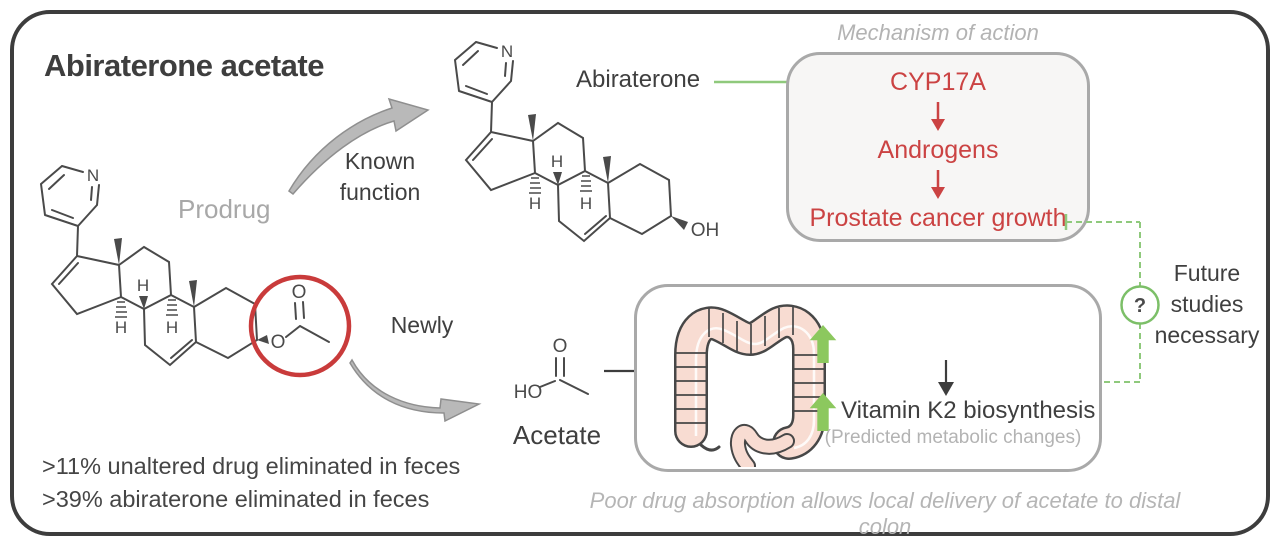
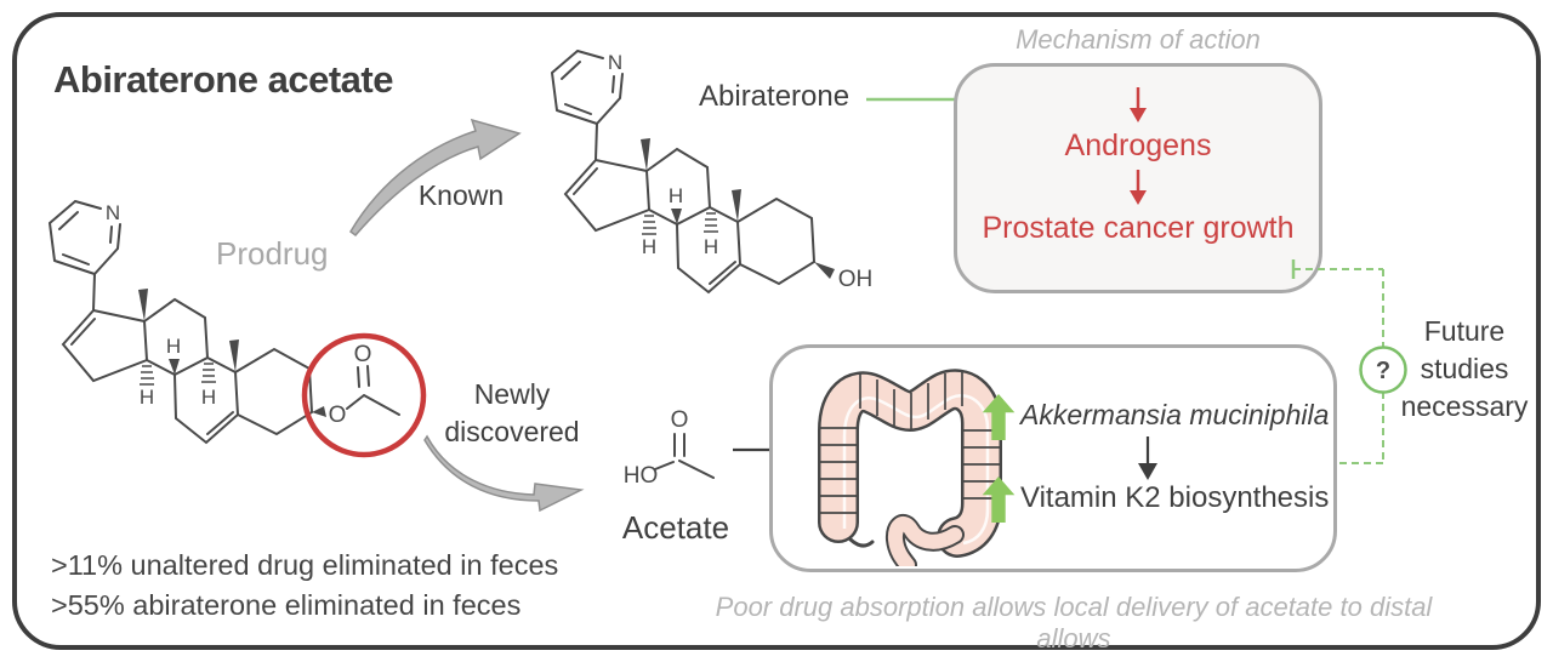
  Abiraterone acetate
  N
  H
  H
  H
  O
  O
  Prodrug
  Known
- function
  N
  H
  H
  H
  OH
  Abiraterone
  Mechanism of action
- CYP17A
  Androgens
  Prostate cancer growth
  ?
  Future
  studies
  necessary
  Newly
+ discovered
  O
  HO
  Acetate
+ Akkermansia muciniphila
  Vitamin K2 biosynthesis
- (Predicted metabolic changes)
  >11% unaltered drug eliminated in feces
- >39% abiraterone eliminated in feces
+ >55% abiraterone eliminated in feces
- Poor drug absorption allows local delivery of acetate to distal colon
+ Poor drug absorption allows local delivery of acetate to distal allows
